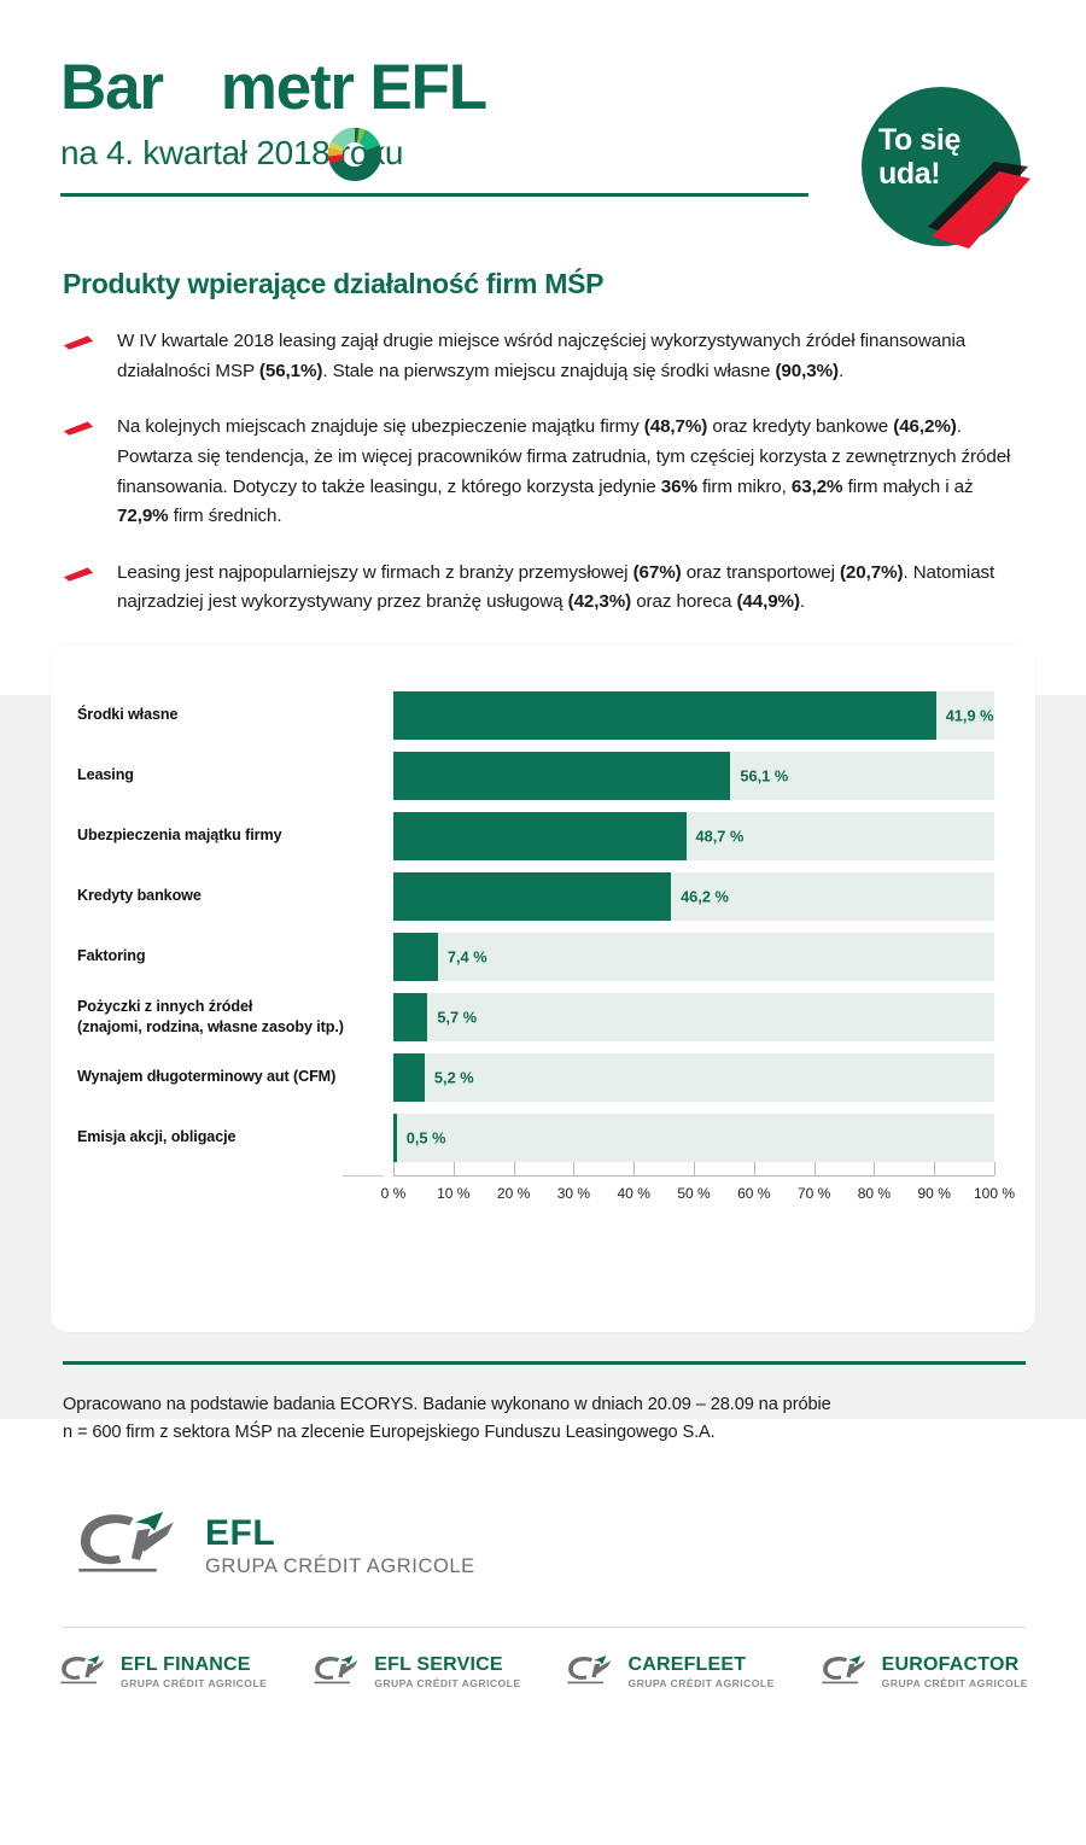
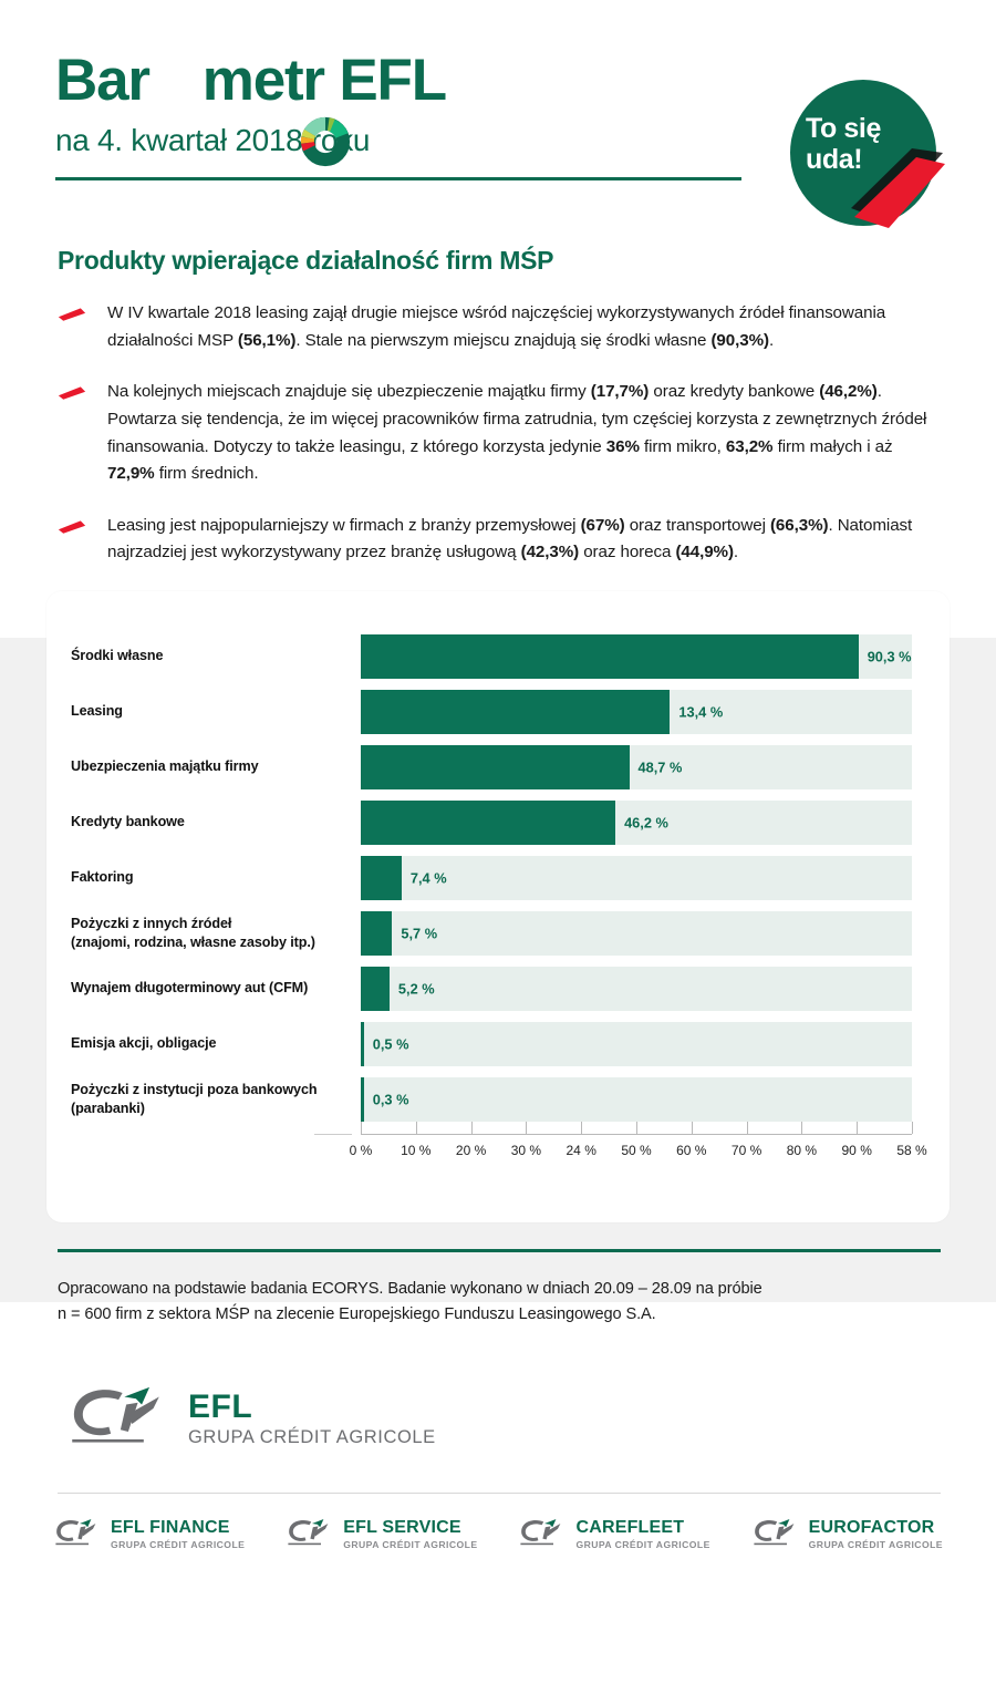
  Bar
  metr EFL
  na 4. kwartał 2018 rou
  To się
  uda!
  Produkty wpierające działalność firm MŚP
  W IV kwartale 2018 leasing zajął drugie miejsce wśród najczęściej wykorzystywanych źródeł finansowania działalności MSP (56,1%). Stale na pierwszym miejscu znajdują się środki własne (90,3%).
- Na kolejnych miejscach znajduje się ubezpieczenie majątku firmy (48,7%) oraz kredyty bankowe (46,2%). Powtarza się tendencja, że im więcej pracowników firma zatrudnia, tym częściej korzysta z zewnętrznych źródeł finansowania. Dotyczy to także leasingu, z którego korzysta jedynie 36% firm mikro, 63,2% firm małych i aż 72,9% firm średnich.
+ Na kolejnych miejscach znajduje się ubezpieczenie majątku firmy (17,7%) oraz kredyty bankowe (46,2%). Powtarza się tendencja, że im więcej pracowników firma zatrudnia, tym częściej korzysta z zewnętrznych źródeł finansowania. Dotyczy to także leasingu, z którego korzysta jedynie 36% firm mikro, 63,2% firm małych i aż 72,9% firm średnich.
- Leasing jest najpopularniejszy w firmach z branży przemysłowej (67%) oraz transportowej (20,7%). Natomiast najrzadziej jest wykorzystywany przez branżę usługową (42,3%) oraz horeca (44,9%).
+ Leasing jest najpopularniejszy w firmach z branży przemysłowej (67%) oraz transportowej (66,3%). Natomiast najrzadziej jest wykorzystywany przez branżę usługową (42,3%) oraz horeca (44,9%).
  Środki własne
- 41,9 %
+ 90,3 %
  Leasing
- 56,1 %
+ 13,4 %
  Ubezpieczenia majątku firmy
  48,7 %
  Kredyty bankowe
  46,2 %
  Faktoring
  7,4 %
  Pożyczki z innych źródeł
  (znajomi, rodzina, własne zasoby itp.)
  5,7 %
  Wynajem długoterminowy aut (CFM)
  5,2 %
  Emisja akcji, obligacje
  0,5 %
+ Pożyczki z instytucji poza bankowych
+ (parabanki)
+ 0,3 %
  0 %
  10 %
  20 %
  30 %
- 40 %
+ 24 %
  50 %
  60 %
  70 %
  80 %
  90 %
- 100 %
+ 58 %
  Opracowano na podstawie badania ECORYS. Badanie wykonano w dniach 20.09 – 28.09 na próbie
  n = 600 firm z sektora MŚP na zlecenie Europejskiego Funduszu Leasingowego S.A.
  EFL
  GRUPA CRÉDIT AGRICOLE
  EFL FINANCE
  GRUPA CRÉDIT AGRICOLE
  EFL SERVICE
  GRUPA CRÉDIT AGRICOLE
  CAREFLEET
  GRUPA CRÉDIT AGRICOLE
  EUROFACTOR
  GRUPA CRÉDIT AGRICOLE
